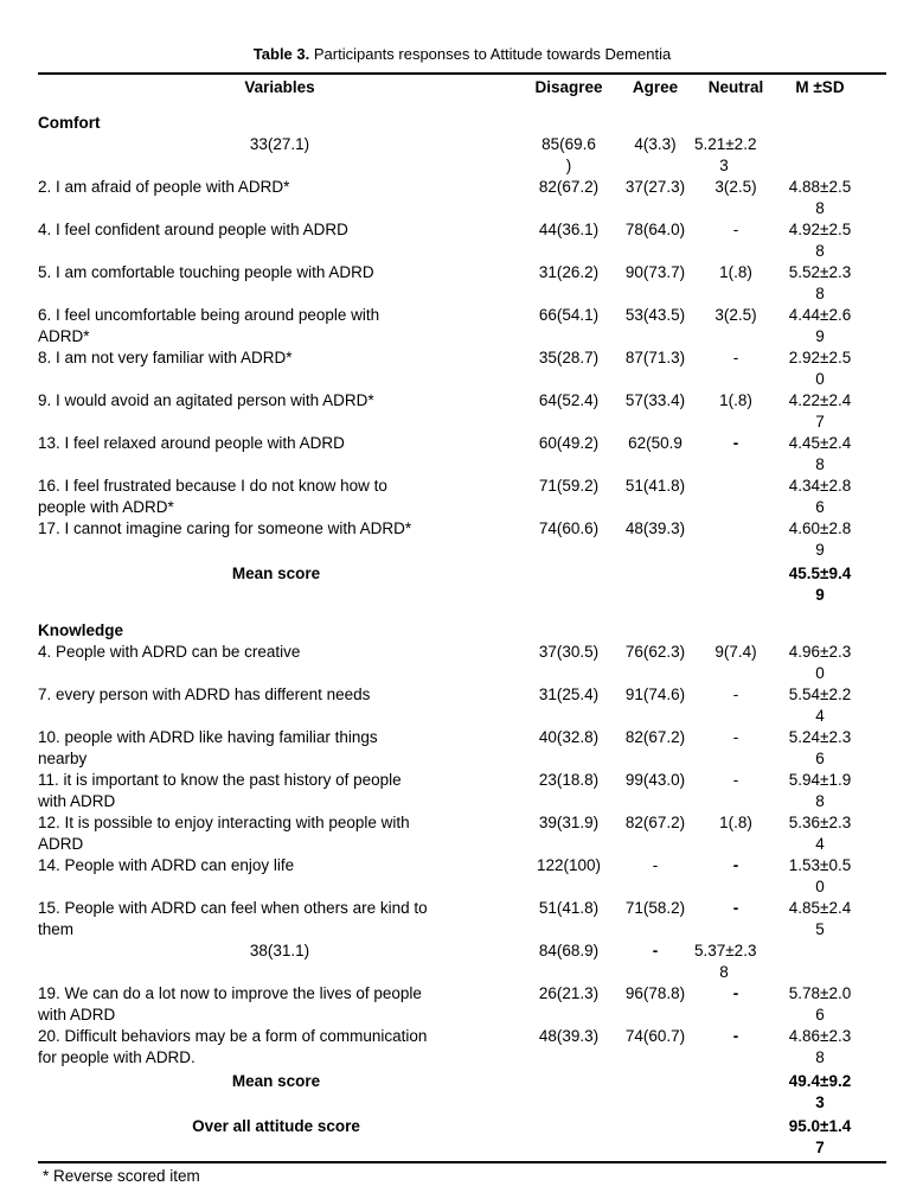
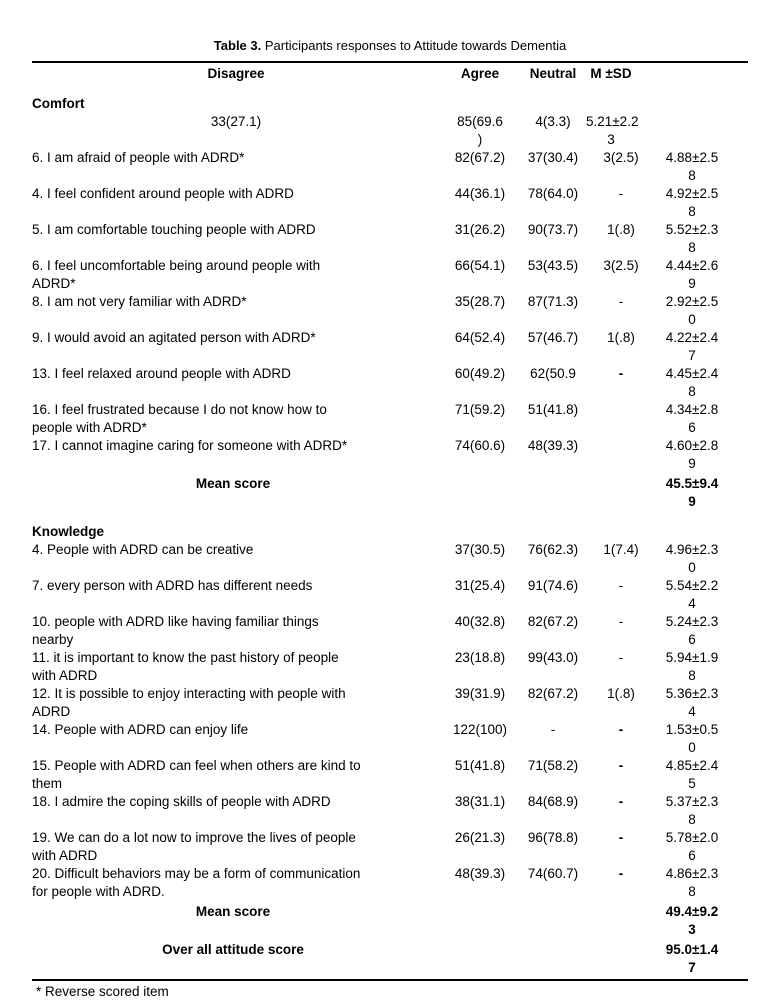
  Table 3. Participants responses to Attitude towards Dementia
- Variables
  Disagree
  Agree
  Neutral
  M ±SD
  Comfort
  33(27.1)
  85(69.6
  )
  4(3.3)
  5.21±2.2
  3
- 2. I am afraid of people with ADRD*
+ 6. I am afraid of people with ADRD*
  82(67.2)
- 37(27.3)
+ 37(30.4)
  3(2.5)
  4.88±2.5
  8
  4. I feel confident around people with ADRD
  44(36.1)
  78(64.0)
  -
  4.92±2.5
  8
  5. I am comfortable touching people with ADRD
  31(26.2)
  90(73.7)
  1(.8)
  5.52±2.3
  8
  6. I feel uncomfortable being around people with
  ADRD*
  66(54.1)
  53(43.5)
  3(2.5)
  4.44±2.6
  9
  8. I am not very familiar with ADRD*
  35(28.7)
  87(71.3)
  -
  2.92±2.5
  0
  9. I would avoid an agitated person with ADRD*
  64(52.4)
- 57(33.4)
+ 57(46.7)
  1(.8)
  4.22±2.4
  7
  13. I feel relaxed around people with ADRD
  60(49.2)
  62(50.9
  -
  4.45±2.4
  8
  16. I feel frustrated because I do not know how to
  people with ADRD*
  71(59.2)
  51(41.8)
  4.34±2.8
  6
  17. I cannot imagine caring for someone with ADRD*
  74(60.6)
  48(39.3)
  4.60±2.8
  9
  Mean score
  45.5±9.4
  9
  Knowledge
  4. People with ADRD can be creative
  37(30.5)
  76(62.3)
- 9(7.4)
+ 1(7.4)
  4.96±2.3
  0
  7. every person with ADRD has different needs
  31(25.4)
  91(74.6)
  -
  5.54±2.2
  4
  10. people with ADRD like having familiar things
  nearby
  40(32.8)
  82(67.2)
  -
  5.24±2.3
  6
  11. it is important to know the past history of people
  with ADRD
  23(18.8)
  99(43.0)
  -
  5.94±1.9
  8
  12. It is possible to enjoy interacting with people with
  ADRD
  39(31.9)
  82(67.2)
  1(.8)
  5.36±2.3
  4
  14. People with ADRD can enjoy life
  122(100)
  -
  -
  1.53±0.5
  0
  15. People with ADRD can feel when others are kind to
  them
  51(41.8)
  71(58.2)
  -
  4.85±2.4
  5
+ 18. I admire the coping skills of people with ADRD
  38(31.1)
  84(68.9)
  -
  5.37±2.3
  8
  19. We can do a lot now to improve the lives of people
  with ADRD
  26(21.3)
  96(78.8)
  -
  5.78±2.0
  6
  20. Difficult behaviors may be a form of communication
  for people with ADRD.
  48(39.3)
  74(60.7)
  -
  4.86±2.3
  8
  Mean score
  49.4±9.2
  3
  Over all attitude score
  95.0±1.4
  7
  * Reverse scored item
